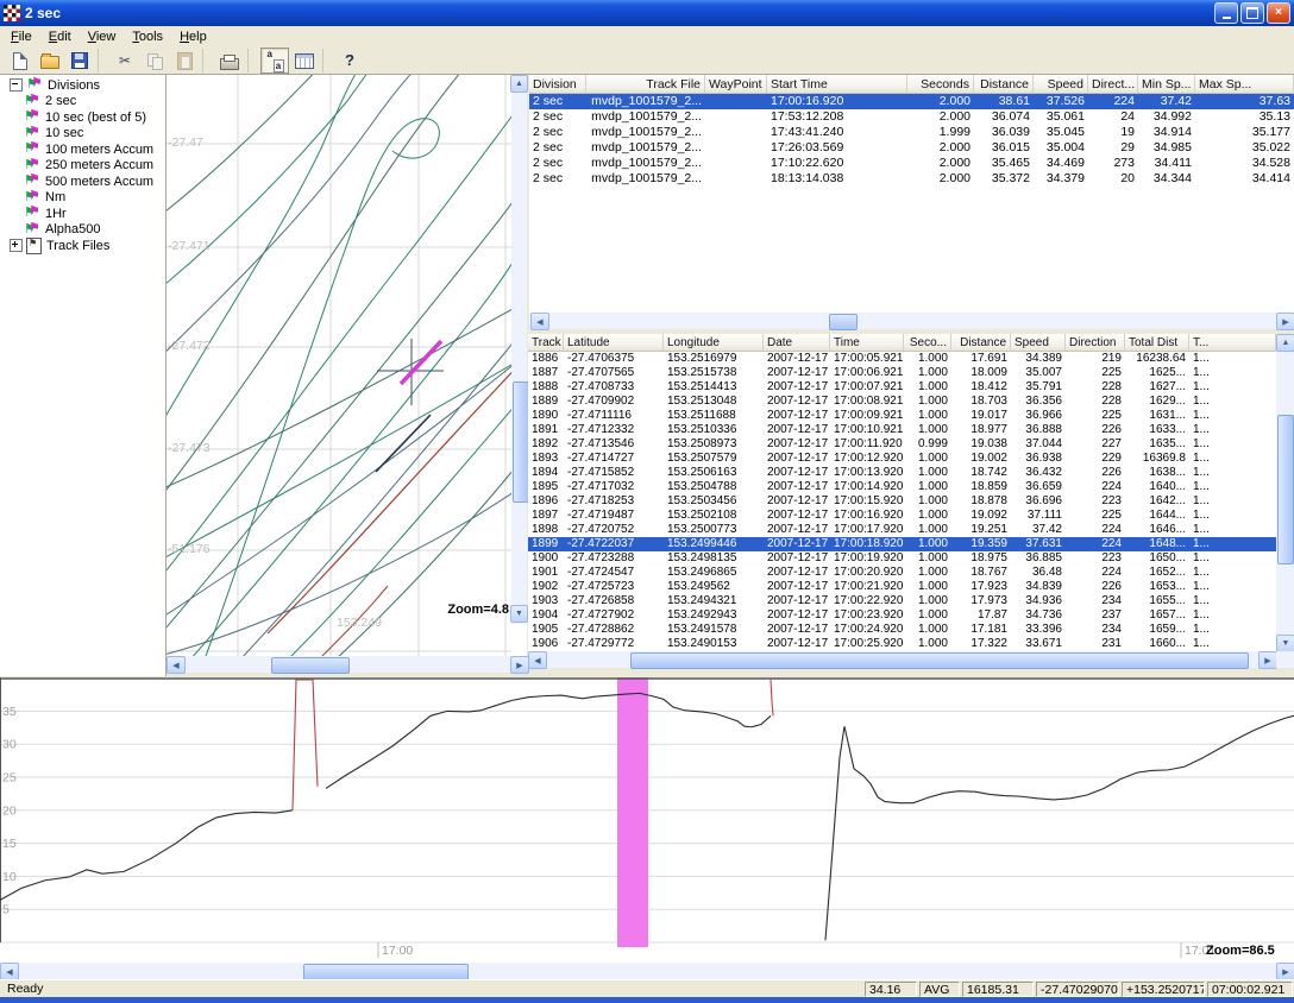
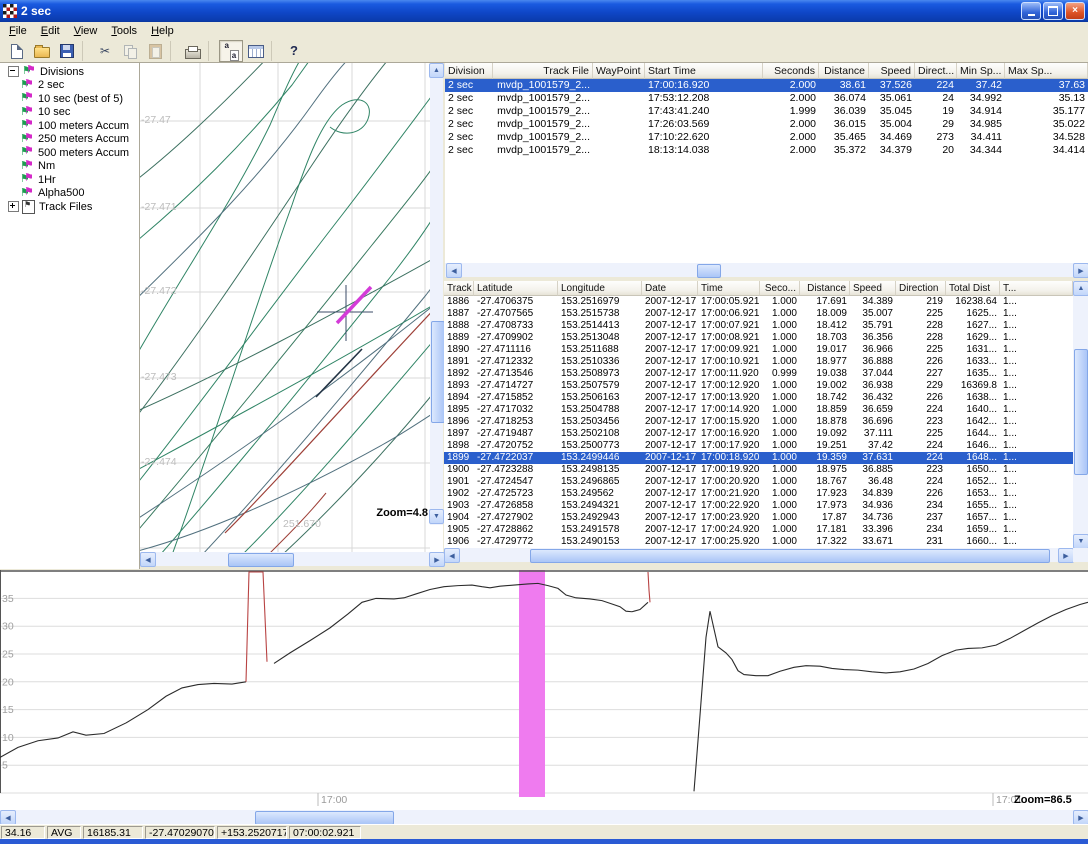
  2 sec
  ×
  File
  Edit
  View
  Tools
  Help
  ✂
  a
  a
  ?
  ⚑
  ⚑
  Divisions
  ⚑
  ⚑
  2 sec
  ⚑
  ⚑
  10 sec (best of 5)
  ⚑
  ⚑
  10 sec
  ⚑
  ⚑
  100 meters Accum
  ⚑
  ⚑
  250 meters Accum
  ⚑
  ⚑
  500 meters Accum
  ⚑
  ⚑
  Nm
  ⚑
  ⚑
  1Hr
  ⚑
  ⚑
  Alpha500
  Track Files
  -27.47
  -27.471
  -27.472
  -27.473
- -51.176
+ -27.474
- 153.249
+ 251.670
  Zoom=4.8
  Division
  Track File
  WayPoint
  Start Time
  Seconds
  Distance
  Speed
  Direct...
  Min Sp...
  Max Sp...
  2 sec
  mvdp_1001579_2...
  17:00:16.920
  2.000
  38.61
  37.526
  224
  37.42
  37.63
  2 sec
  mvdp_1001579_2...
  17:53:12.208
  2.000
  36.074
  35.061
  24
  34.992
  35.13
  2 sec
  mvdp_1001579_2...
  17:43:41.240
  1.999
  36.039
  35.045
  19
  34.914
  35.177
  2 sec
  mvdp_1001579_2...
  17:26:03.569
  2.000
  36.015
  35.004
  29
  34.985
  35.022
  2 sec
  mvdp_1001579_2...
  17:10:22.620
  2.000
  35.465
  34.469
  273
  34.411
  34.528
  2 sec
  mvdp_1001579_2...
  18:13:14.038
  2.000
  35.372
  34.379
  20
  34.344
  34.414
  Track
  Latitude
  Longitude
  Date
  Time
  Seco...
  Distance
  Speed
  Direction
  Total Dist
  T...
  1886
  -27.4706375
  153.2516979
  2007-12-17
  17:00:05.921
  1.000
  17.691
  34.389
  219
  16238.64
  1...
  1887
  -27.4707565
  153.2515738
  2007-12-17
  17:00:06.921
  1.000
  18.009
  35.007
  225
  1625...
  1...
  1888
  -27.4708733
  153.2514413
  2007-12-17
  17:00:07.921
  1.000
  18.412
  35.791
  228
  1627...
  1...
  1889
  -27.4709902
  153.2513048
  2007-12-17
  17:00:08.921
  1.000
  18.703
  36.356
  228
  1629...
  1...
  1890
  -27.4711116
  153.2511688
  2007-12-17
  17:00:09.921
  1.000
  19.017
  36.966
  225
  1631...
  1...
  1891
  -27.4712332
  153.2510336
  2007-12-17
  17:00:10.921
  1.000
  18.977
  36.888
  226
  1633...
  1...
  1892
  -27.4713546
  153.2508973
  2007-12-17
  17:00:11.920
  0.999
  19.038
  37.044
  227
  1635...
  1...
  1893
  -27.4714727
  153.2507579
  2007-12-17
  17:00:12.920
  1.000
  19.002
  36.938
  229
  16369.8
  1...
  1894
  -27.4715852
  153.2506163
  2007-12-17
  17:00:13.920
  1.000
  18.742
  36.432
  226
  1638...
  1...
  1895
  -27.4717032
  153.2504788
  2007-12-17
  17:00:14.920
  1.000
  18.859
  36.659
  224
  1640...
  1...
  1896
  -27.4718253
  153.2503456
  2007-12-17
  17:00:15.920
  1.000
  18.878
  36.696
  223
  1642...
  1...
  1897
  -27.4719487
  153.2502108
  2007-12-17
  17:00:16.920
  1.000
  19.092
  37.111
  225
  1644...
  1...
  1898
  -27.4720752
  153.2500773
  2007-12-17
  17:00:17.920
  1.000
  19.251
  37.42
  224
  1646...
  1...
  1899
  -27.4722037
  153.2499446
  2007-12-17
  17:00:18.920
  1.000
  19.359
  37.631
  224
  1648...
  1...
  1900
  -27.4723288
  153.2498135
  2007-12-17
  17:00:19.920
  1.000
  18.975
  36.885
  223
  1650...
  1...
  1901
  -27.4724547
  153.2496865
  2007-12-17
  17:00:20.920
  1.000
  18.767
  36.48
  224
  1652...
  1...
  1902
  -27.4725723
  153.249562
  2007-12-17
  17:00:21.920
  1.000
  17.923
  34.839
  226
  1653...
  1...
  1903
  -27.4726858
  153.2494321
  2007-12-17
  17:00:22.920
  1.000
  17.973
  34.936
  234
  1655...
  1...
  1904
  -27.4727902
  153.2492943
  2007-12-17
  17:00:23.920
  1.000
  17.87
  34.736
  237
  1657...
  1...
  1905
  -27.4728862
  153.2491578
  2007-12-17
  17:00:24.920
  1.000
  17.181
  33.396
  234
  1659...
  1...
  1906
  -27.4729772
  153.2490153
  2007-12-17
  17:00:25.920
  1.000
  17.322
  33.671
  231
  1660...
  1...
  5
  10
  15
  20
  25
  30
  35
  17:00
  17:01
  Zoom=86.5
- Ready
  34.16
  AVG
  16185.31
  -27.47029070
  +153.2520717
  07:00:02.921
